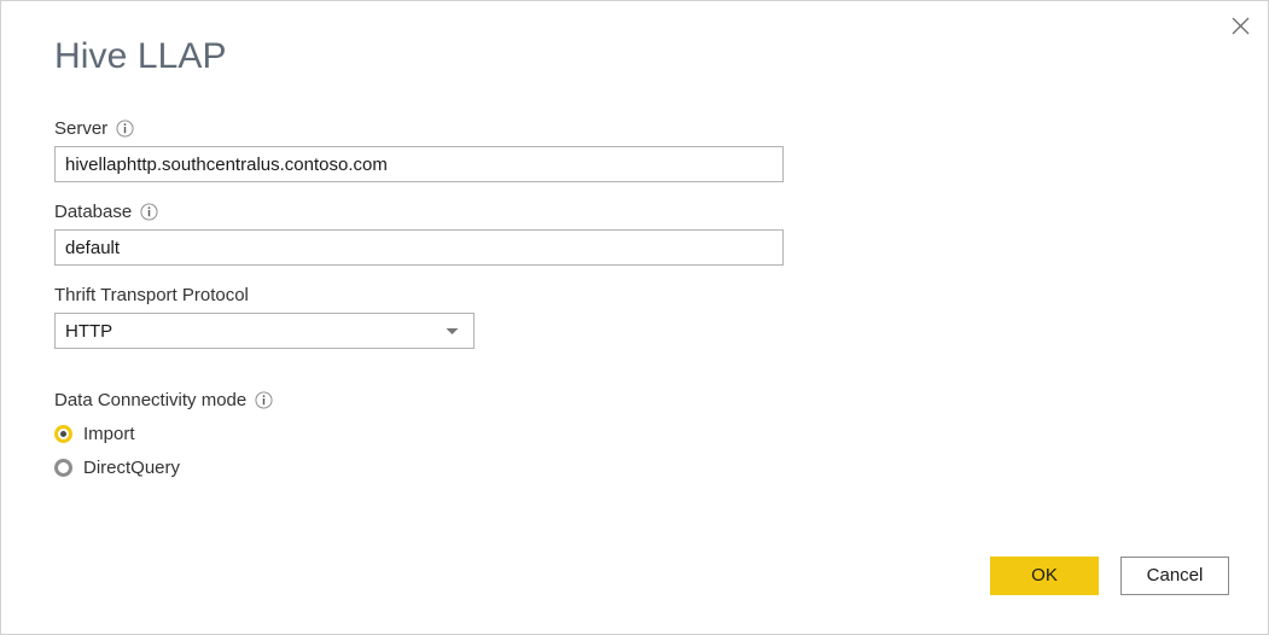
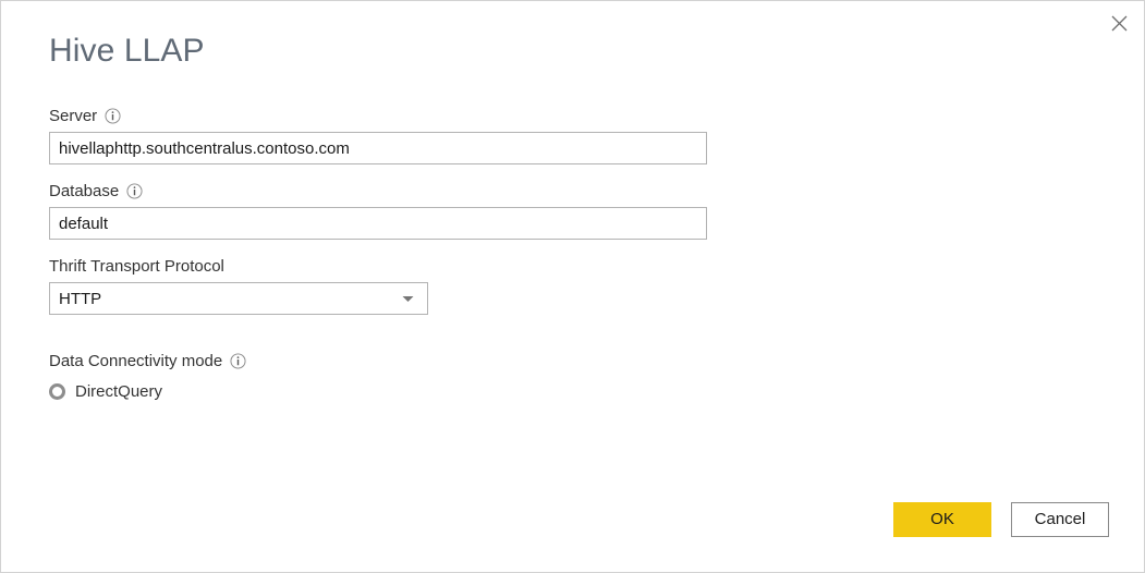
  Hive LLAP
  Server
  hivellaphttp.southcentralus.contoso.com
  Database
  default
  Thrift Transport Protocol
  HTTP
  Data Connectivity mode
- Import
  DirectQuery
  OK
  Cancel
